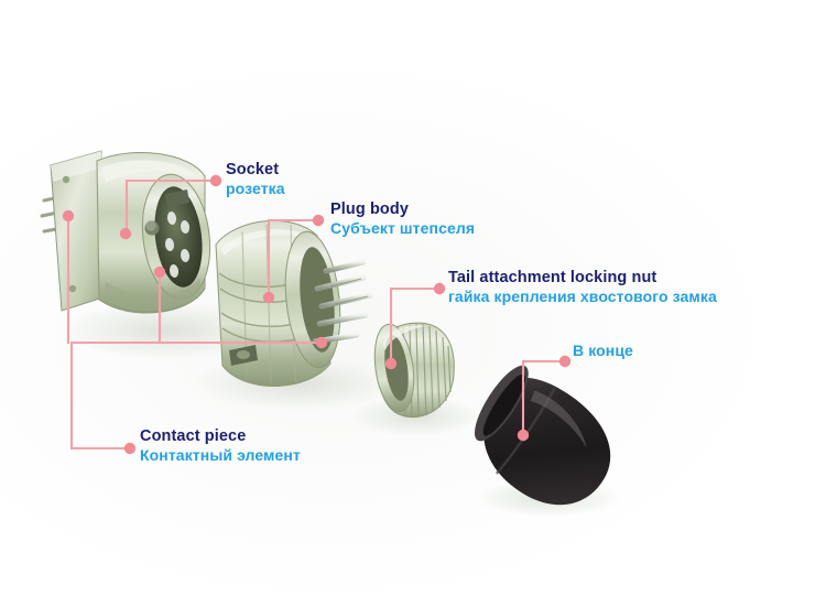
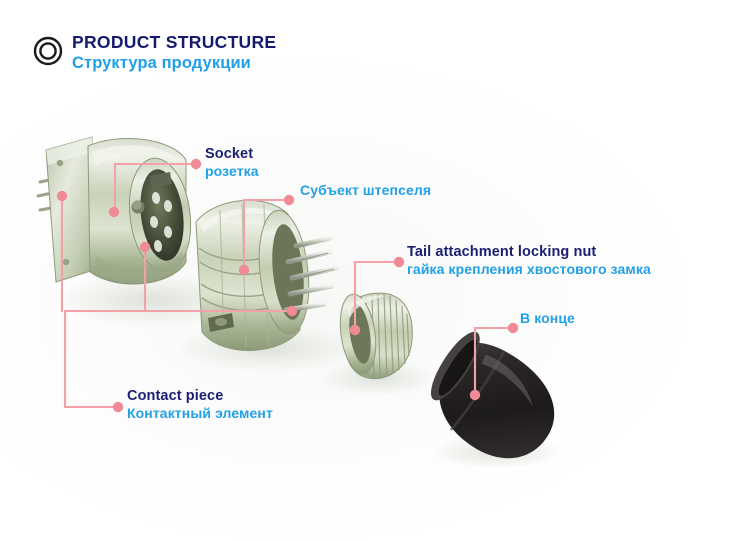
+ PRODUCT STRUCTURE
+ Структура продукции
  Socket
  розетка
- Plug body
  Субъект штепселя
  Tail attachment locking nut
  гайка крепления хвостового замка
  В конце
  Contact piece
  Контактный элемент
